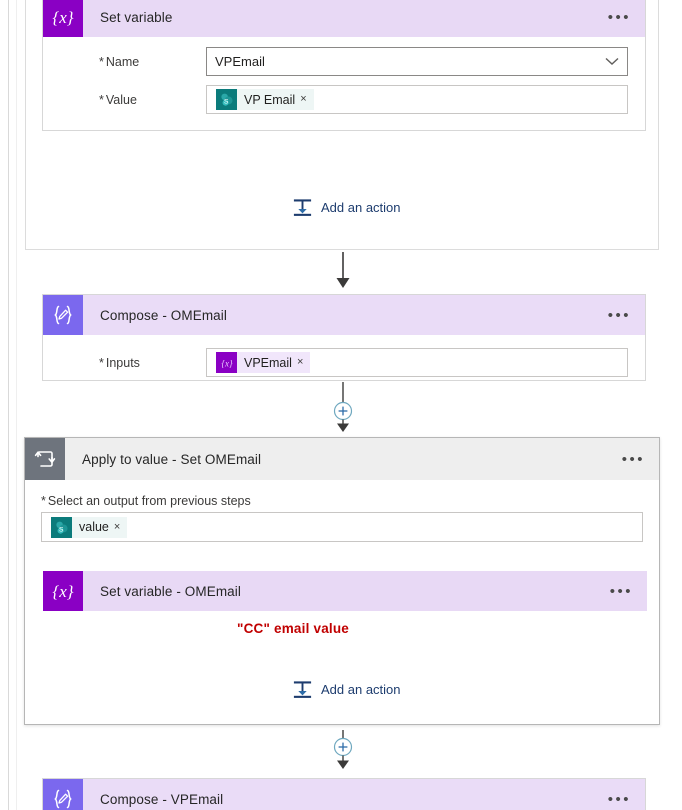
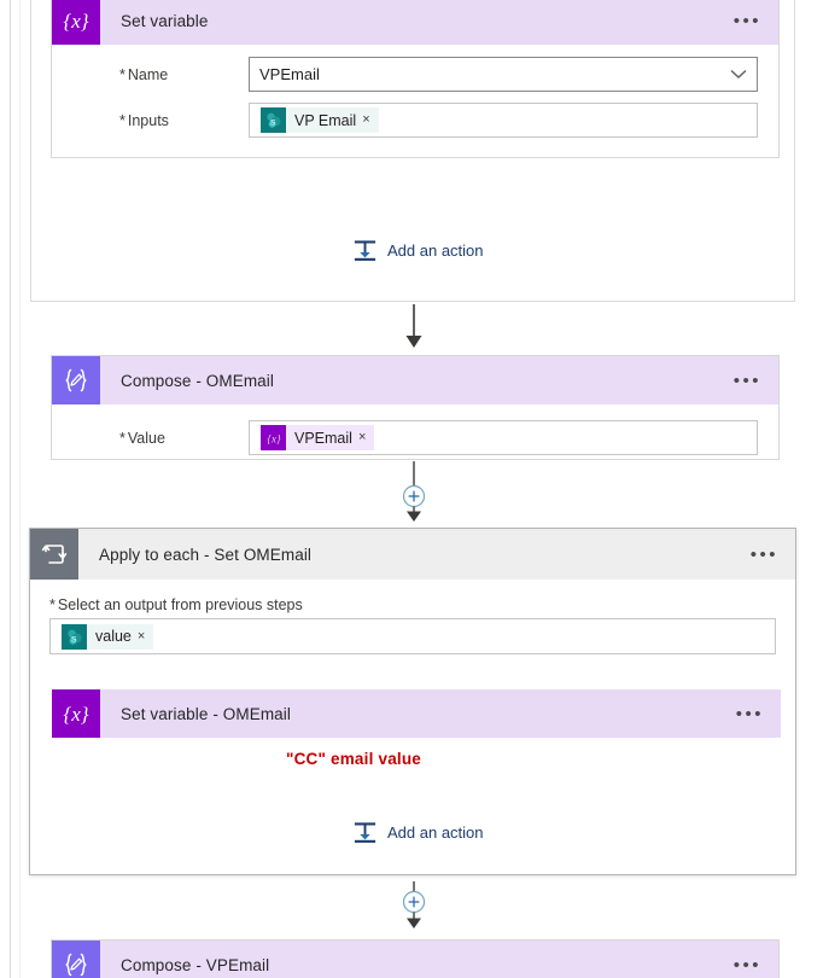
  {x}
  Set variable
  •••
  * Name
  VPEmail
- * Value
+ * Inputs
  VP Email
  ×
  Add an action
  Compose - OMEmail
  •••
- * Inputs
+ * Value
  {x}
  VPEmail
  ×
- Apply to value - Set OMEmail
+ Apply to each - Set OMEmail
  •••
  * Select an output from previous steps
  value
  ×
  {x}
  Set variable - OMEmail
  •••
  "CC" email value
  Add an action
  Compose - VPEmail
  •••
